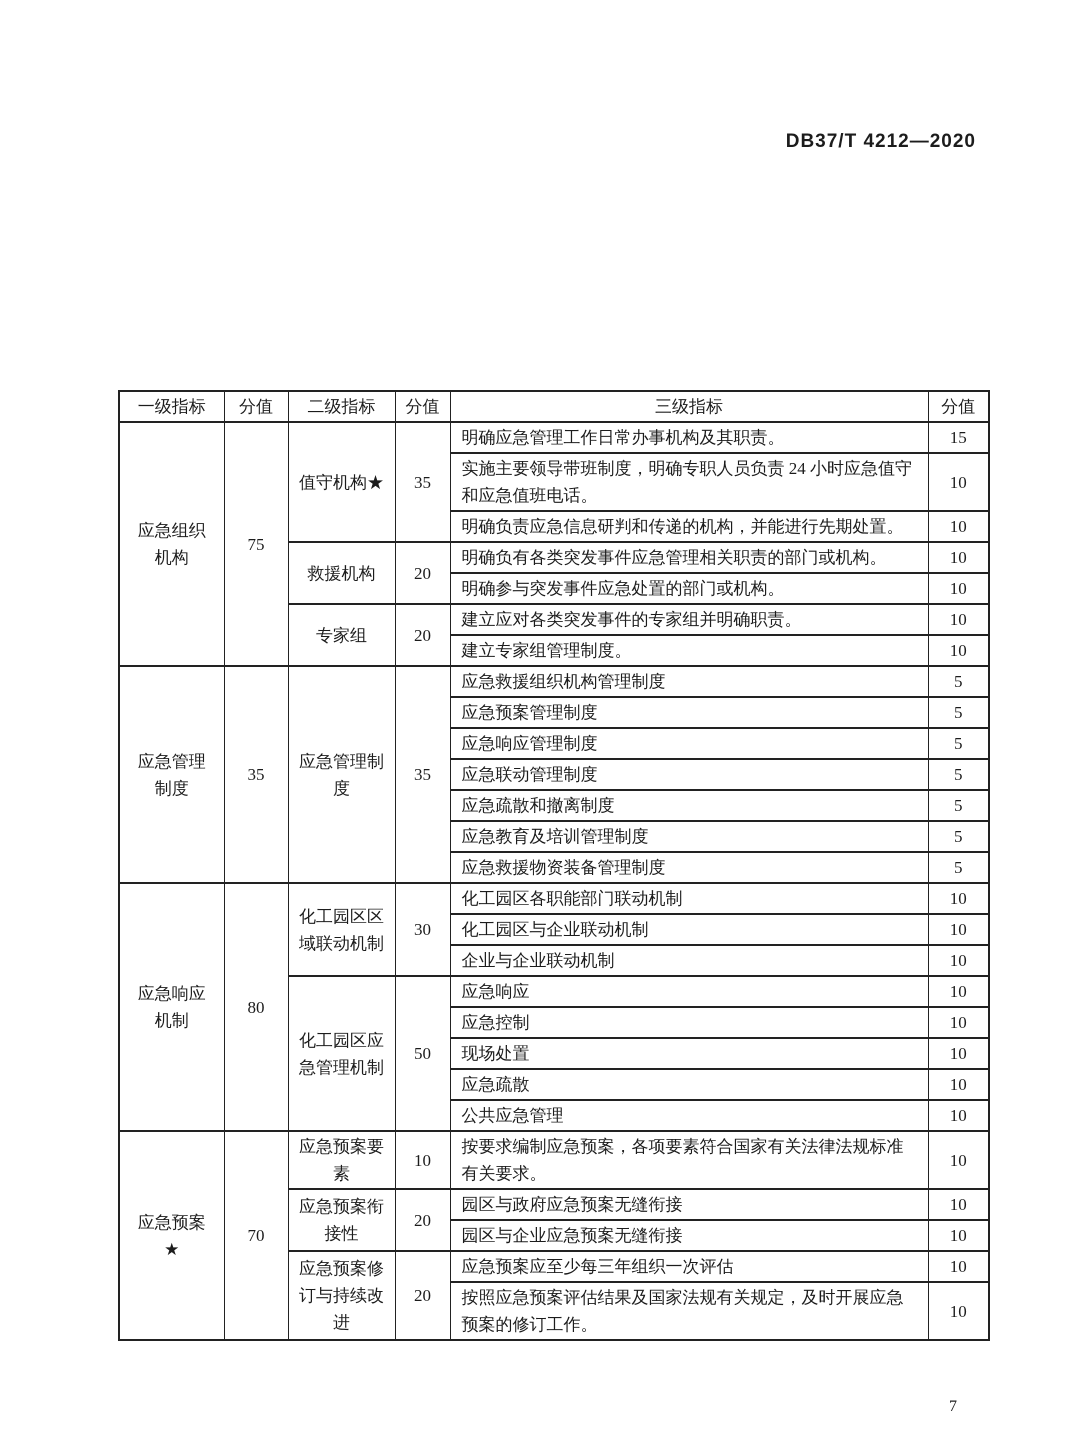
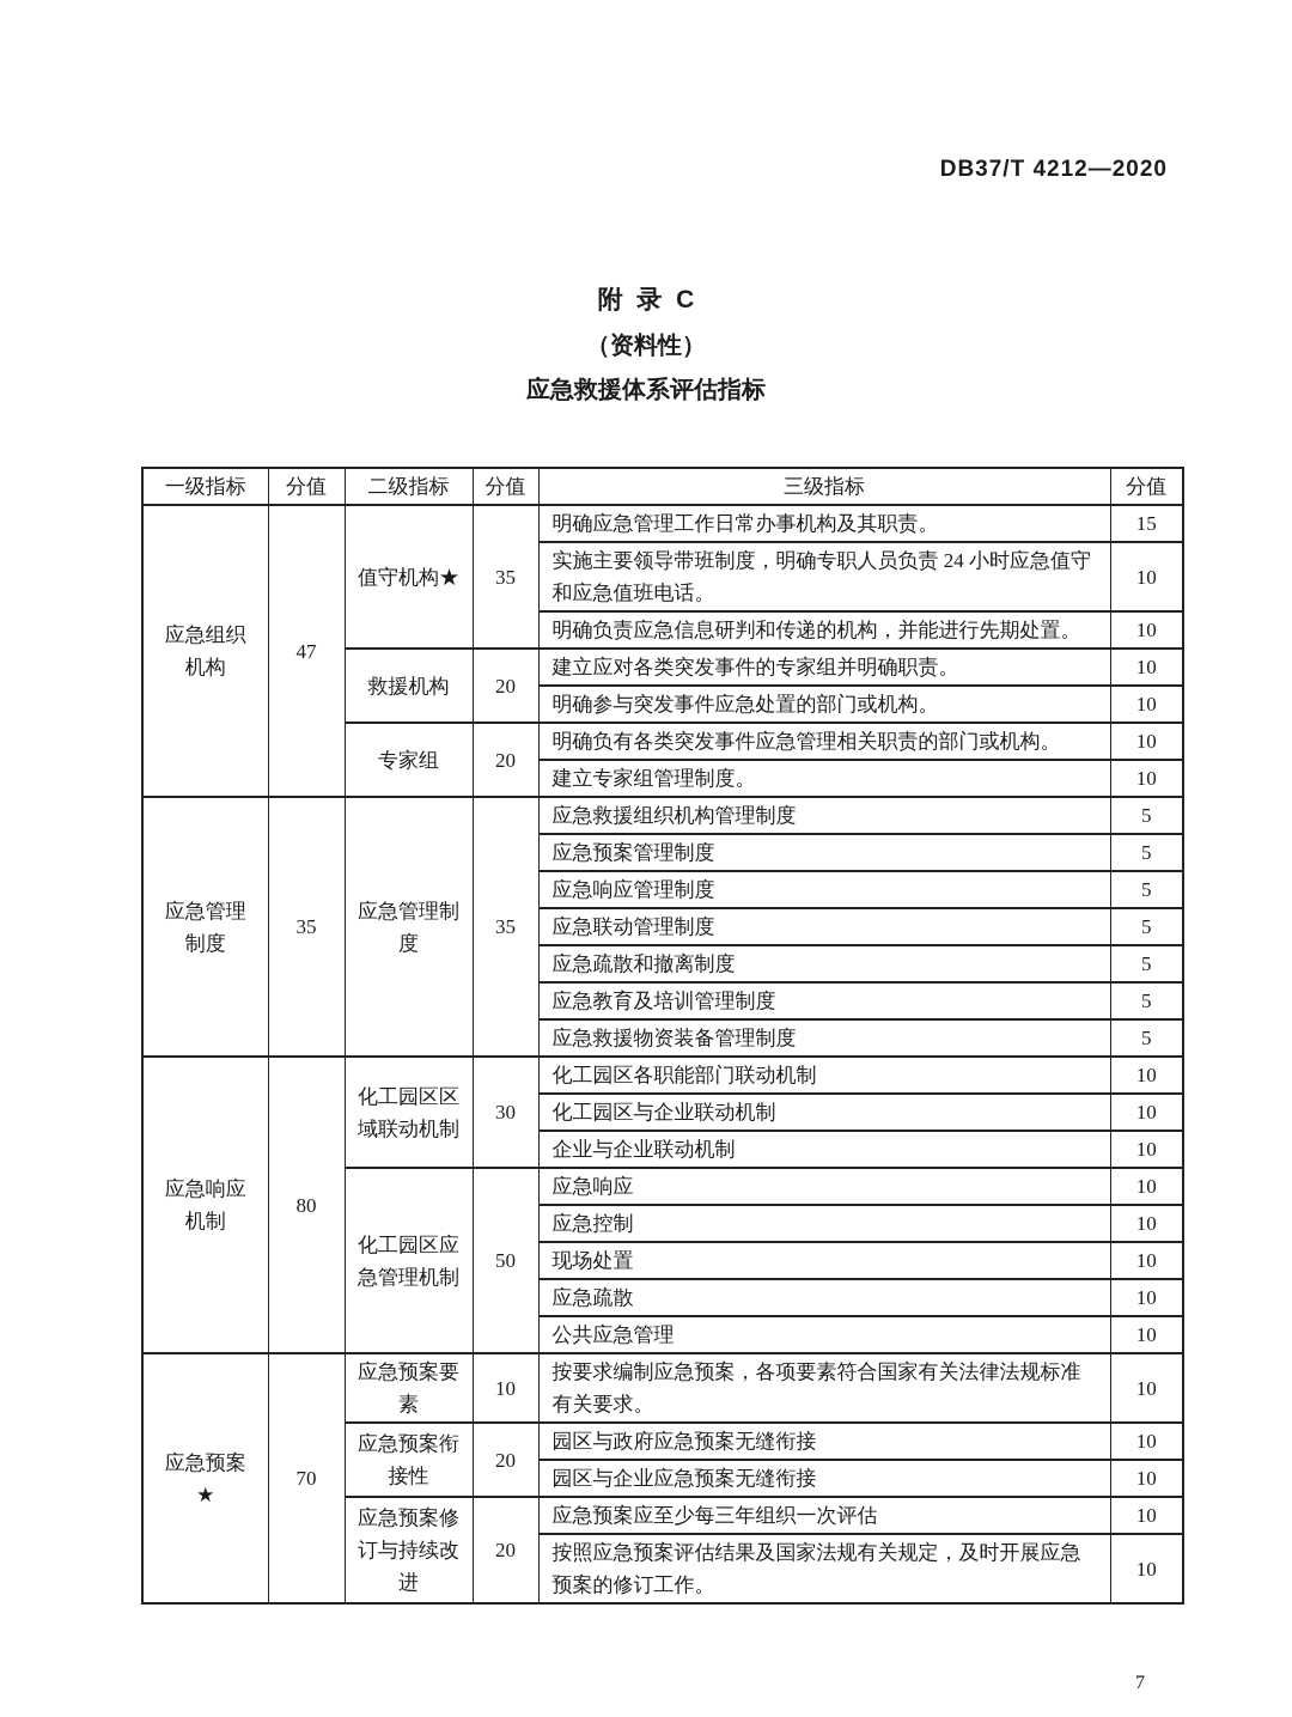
  DB37/T 4212—2020
+ 附 录 C
+ （资料性）
+ 应急救援体系评估指标
  一级指标	分值	二级指标	分值	三级指标	分值
- 应急组织 机构	75	值守机构★	35	明确应急管理工作日常办事机构及其职责。	15
+ 应急组织 机构	47	值守机构★	35	明确应急管理工作日常办事机构及其职责。	15
  实施主要领导带班制度，明确专职人员负责 24 小时应急值守和应急值班电话。	10
  明确负责应急信息研判和传递的机构，并能进行先期处置。	10
- 救援机构	20	明确负有各类突发事件应急管理相关职责的部门或机构。	10
+ 救援机构	20	建立应对各类突发事件的专家组并明确职责。	10
  明确参与突发事件应急处置的部门或机构。	10
- 专家组	20	建立应对各类突发事件的专家组并明确职责。	10
+ 专家组	20	明确负有各类突发事件应急管理相关职责的部门或机构。	10
  建立专家组管理制度。	10
  应急管理 制度	35	应急管理制 度	35	应急救援组织机构管理制度	5
  应急预案管理制度	5
  应急响应管理制度	5
  应急联动管理制度	5
  应急疏散和撤离制度	5
  应急教育及培训管理制度	5
  应急救援物资装备管理制度	5
  应急响应 机制	80	化工园区区 域联动机制	30	化工园区各职能部门联动机制	10
  化工园区与企业联动机制	10
  企业与企业联动机制	10
  化工园区应 急管理机制	50	应急响应	10
  应急控制	10
  现场处置	10
  应急疏散	10
  公共应急管理	10
  应急预案 ★	70	应急预案要 素	10	按要求编制应急预案，各项要素符合国家有关法律法规标准有关要求。	10
  应急预案衔 接性	20	园区与政府应急预案无缝衔接	10
  园区与企业应急预案无缝衔接	10
  应急预案修 订与持续改 进	20	应急预案应至少每三年组织一次评估	10
  按照应急预案评估结果及国家法规有关规定，及时开展应急预案的修订工作。	10
  7
